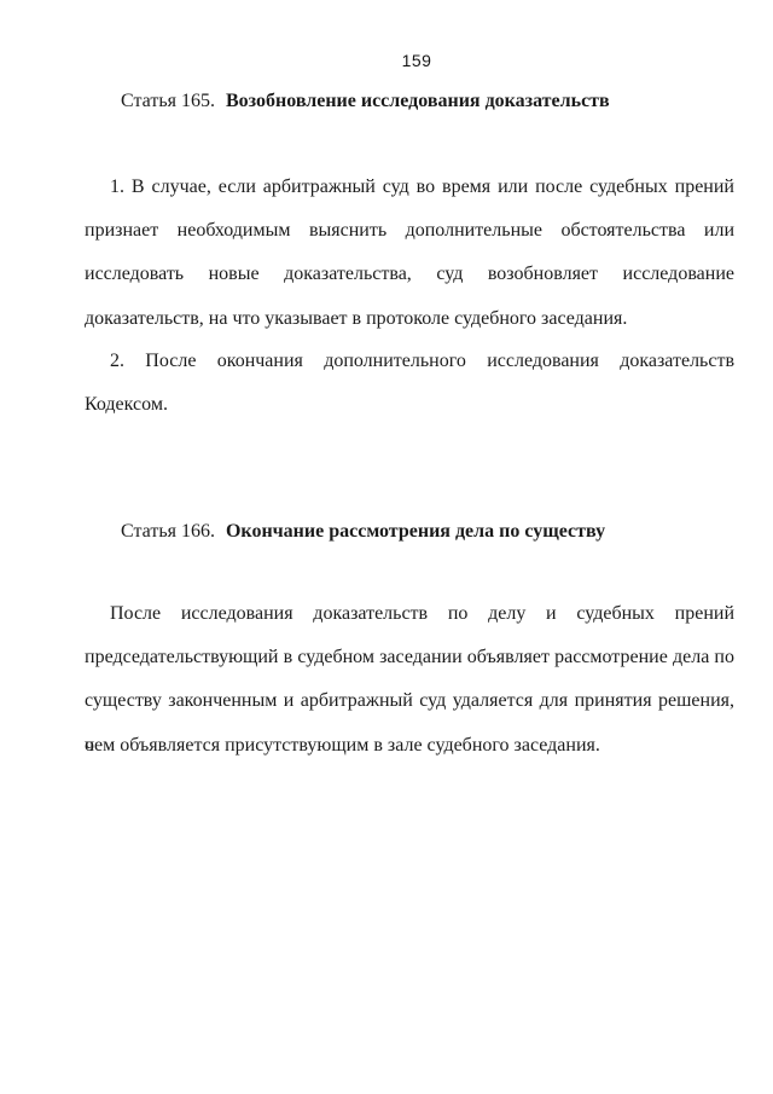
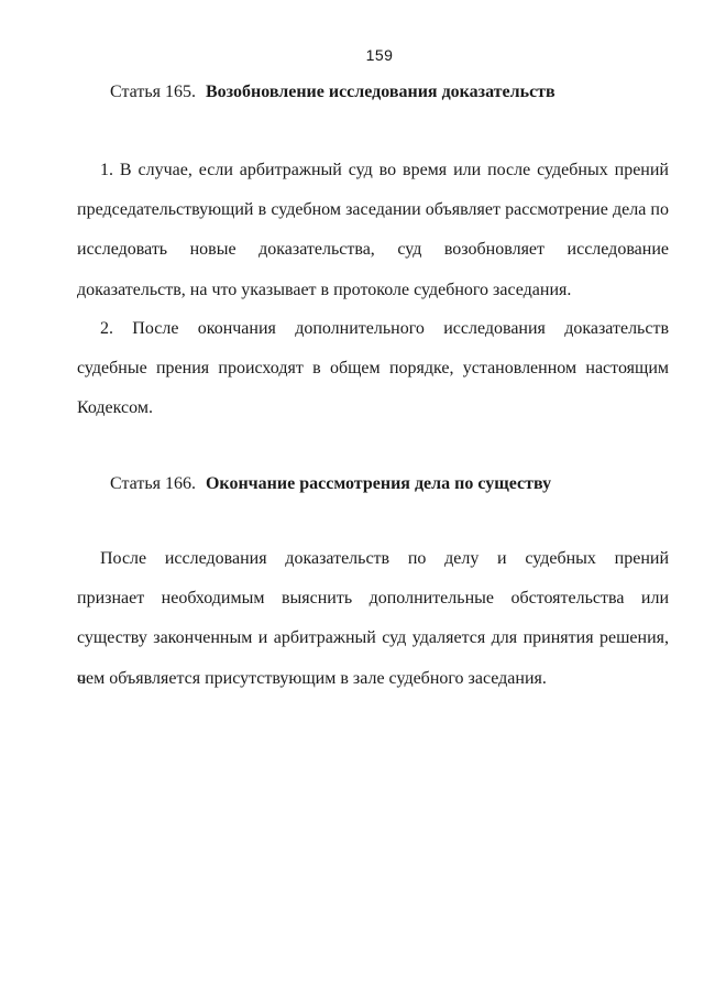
  159
  Статья 165. Возобновление исследования доказательств
  1. В случае, если арбитражный суд во время или после судебных прений
- признает необходимым выяснить дополнительные обстоятельства или
+ председательствующий в судебном заседании объявляет рассмотрение дела по
  исследовать новые доказательства, суд возобновляет исследование
  доказательств, на что указывает в протоколе судебного заседания.
  2. После окончания дополнительного исследования доказательств
+ судебные прения происходят в общем порядке, установленном настоящим
  Кодексом.
  Статья 166. Окончание рассмотрения дела по существу
  После исследования доказательств по делу и судебных прений
- председательствующий в судебном заседании объявляет рассмотрение дела по
+ признает необходимым выяснить дополнительные обстоятельства или
  существу законченным и арбитражный суд удаляется для принятия решения, о
  чем объявляется присутствующим в зале судебного заседания.
